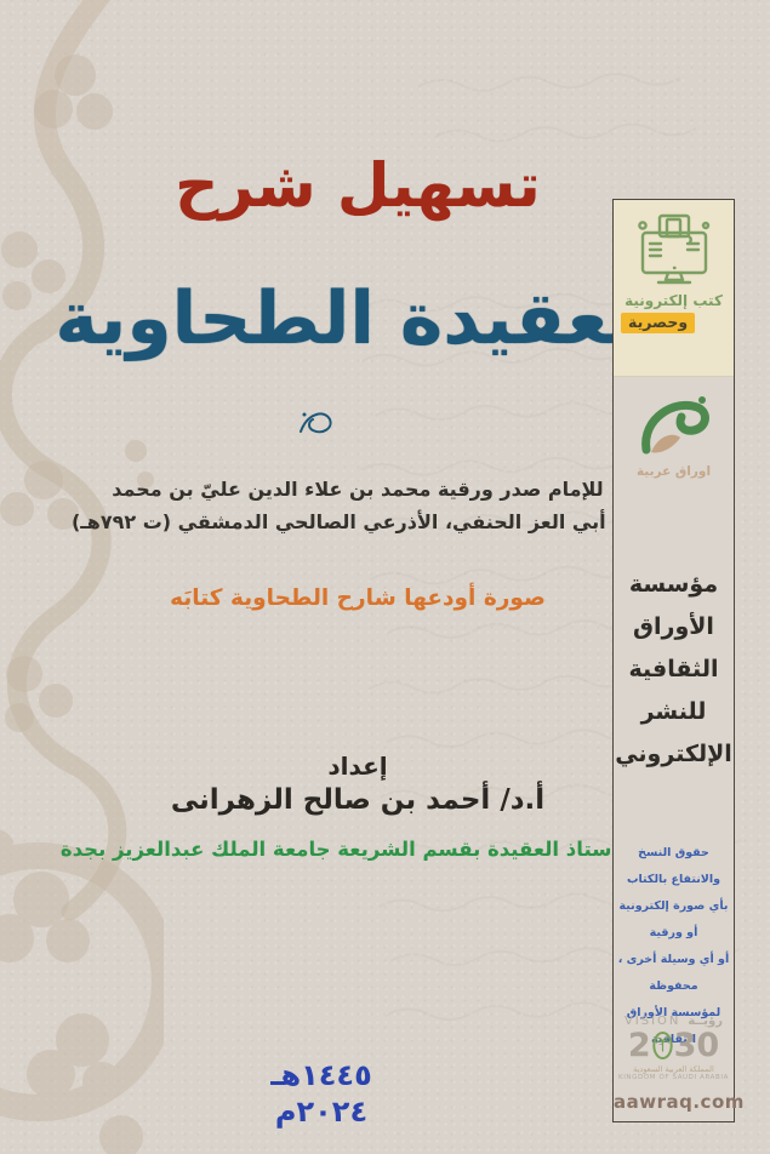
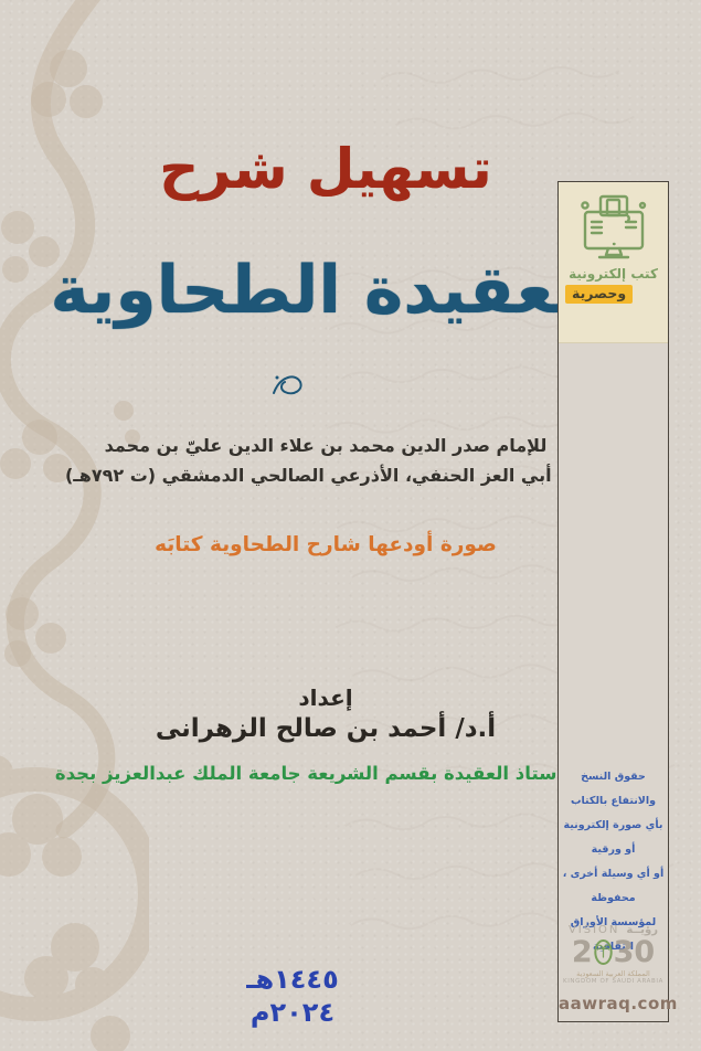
  تسهيل شرح
  عقيدة الطحاوية
- للإمام صدر ورقية محمد بن علاء الدين عليّ بن محمد
+ للإمام صدر الدين محمد بن علاء الدين عليّ بن محمد
  أبي العز الحنفي، الأذرعي الصالحي الدمشقي (ت ٧٩٢هـ)
  صورة أودعها شارح الطحاوية كتابَه
  إعداد
  أ.د/ أحمد بن صالح الزهرانى
  ستاذ العقيدة بقسم الشريعة جامعة الملك عبدالعزيز بجدة
  ١٤٤٥هـ
  ٢٠٢٤م
  كتب إلكترونية
  وحصرية
- اوراق عربية
- مؤسسة
- الأوراق
- الثقافية
- للنشر
- الإلكتروني
  حقوق النسخ والانتفاع بالكتاب
  بأي صورة إلكترونية أو ورقية
  أو أي وسيلة أخرى ، محفوظة
  لمؤسسة الأوراق الثقاف
  VISION
  رؤيــة
  2
  30
  المملكة العربية السعودية
  aawraq.com
